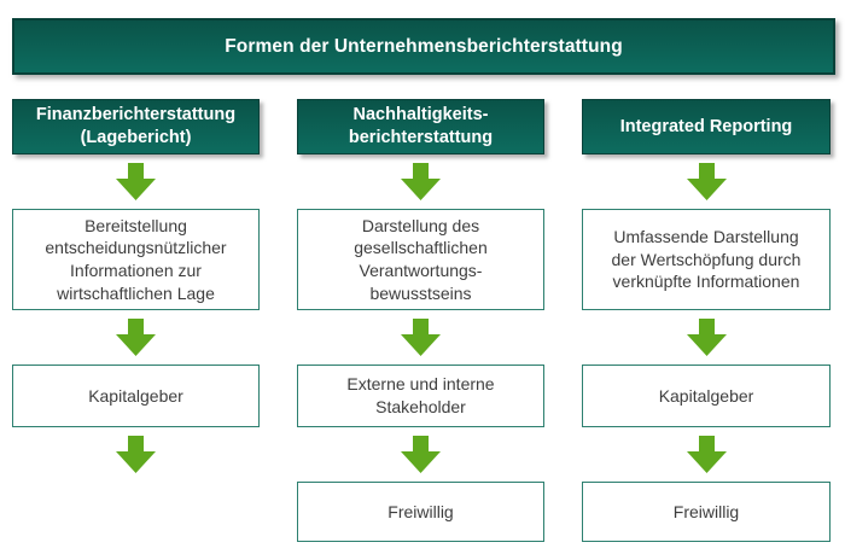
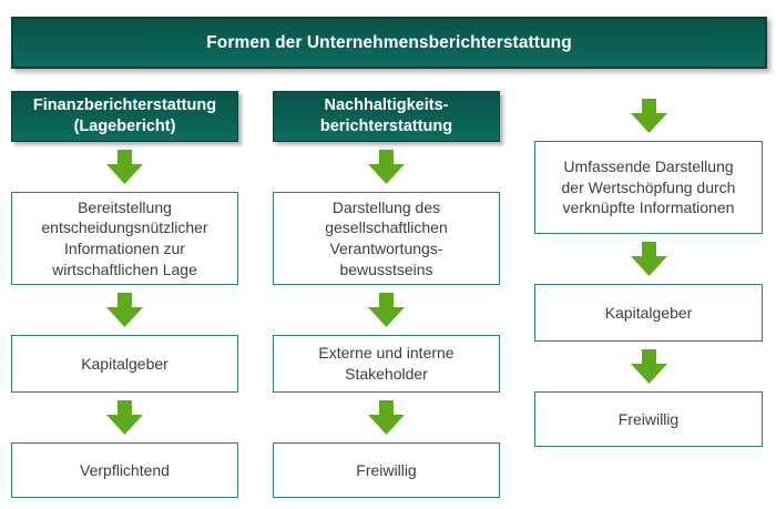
  Formen der Unternehmensberichterstattung
  Finanzberichterstattung
  (Lagebericht)
  Bereitstellung
  entscheidungsnützlicher
  Informationen zur
  wirtschaftlichen Lage
  Kapitalgeber
+ Verpflichtend
  Nachhaltigkeits-
  berichterstattung
  Darstellung des
  gesellschaftlichen
  Verantwortungs-
  bewusstseins
  Externe und interne
  Stakeholder
  Freiwillig
- Integrated Reporting
  Umfassende Darstellung
  der Wertschöpfung durch
  verknüpfte Informationen
  Kapitalgeber
  Freiwillig
